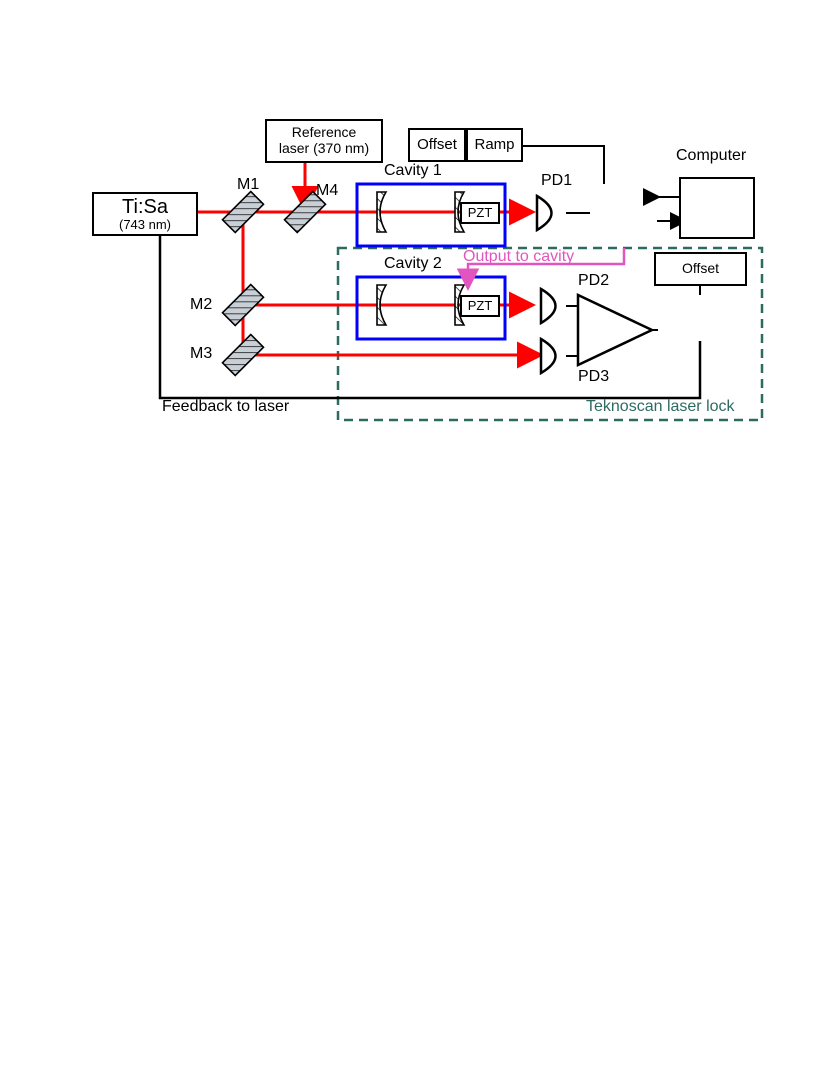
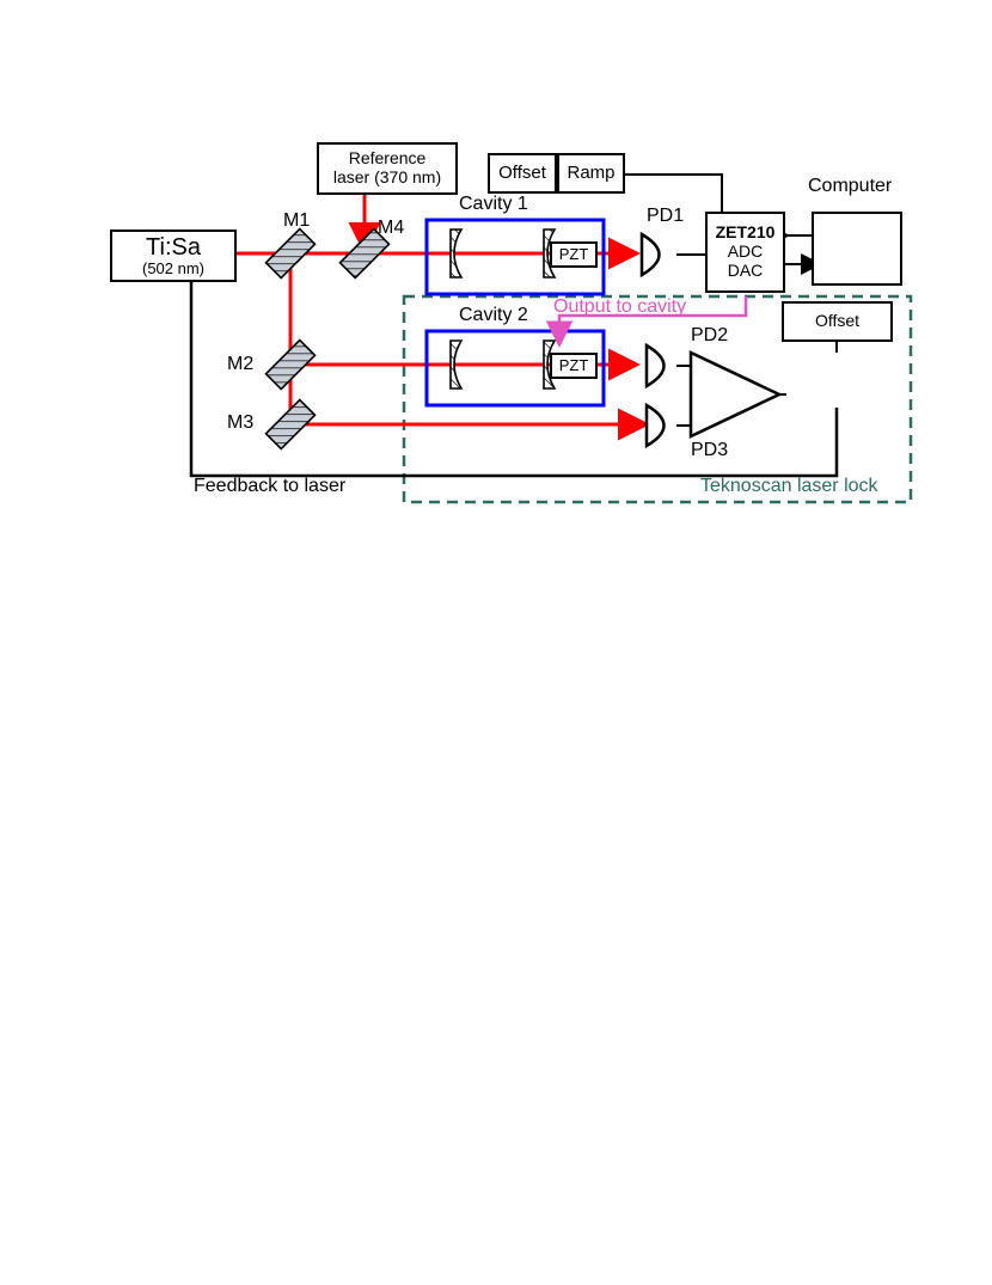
  Ti:Sa
- (743 nm)
+ (502 nm)
  Reference
  laser (370 nm)
  Offset
  Ramp
+ ZET210
+ ADC
+ DAC
  Computer
  Offset
  PZT
  PZT
  M1
  M2
  M3
  M4
  Cavity 1
  Cavity 2
  PD1
  PD2
  PD3
  Feedback to laser
  Output to cavity
  Teknoscan laser lock
